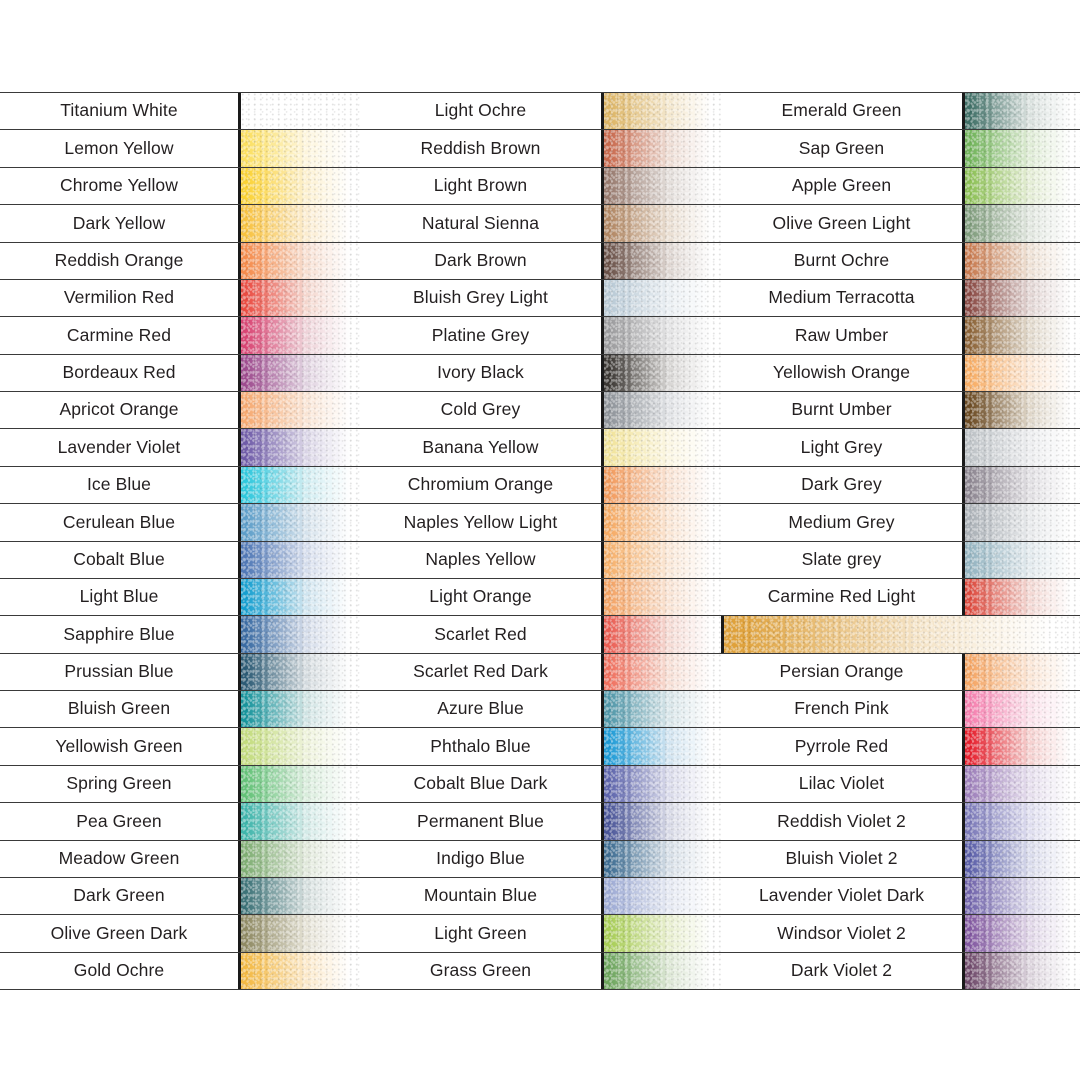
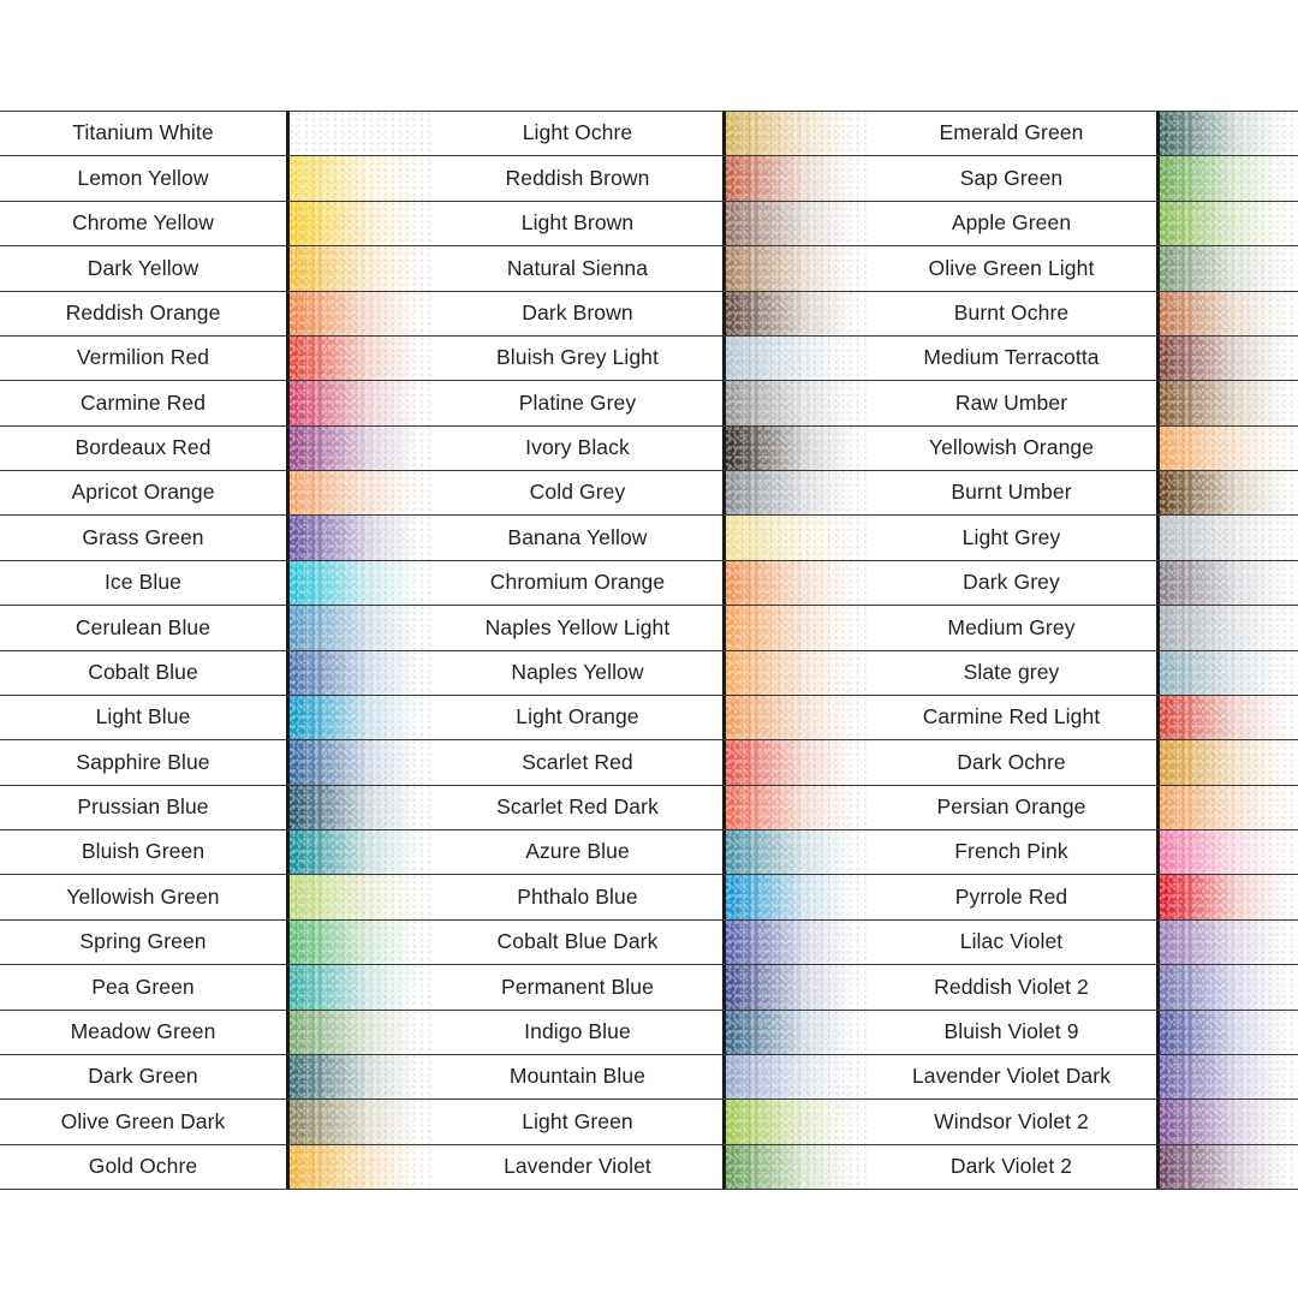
  Titanium White
  Lemon Yellow
  Chrome Yellow
  Dark Yellow
  Reddish Orange
  Vermilion Red
  Carmine Red
  Bordeaux Red
  Apricot Orange
- Lavender Violet
+ Grass Green
  Ice Blue
  Cerulean Blue
  Cobalt Blue
  Light Blue
  Sapphire Blue
  Prussian Blue
  Bluish Green
  Yellowish Green
  Spring Green
  Pea Green
  Meadow Green
  Dark Green
  Olive Green Dark
  Gold Ochre
  Light Ochre
  Reddish Brown
  Light Brown
  Natural Sienna
  Dark Brown
  Bluish Grey Light
  Platine Grey
  Ivory Black
  Cold Grey
  Banana Yellow
  Chromium Orange
  Naples Yellow Light
  Naples Yellow
  Light Orange
  Scarlet Red
  Scarlet Red Dark
  Azure Blue
  Phthalo Blue
  Cobalt Blue Dark
  Permanent Blue
  Indigo Blue
  Mountain Blue
  Light Green
- Grass Green
+ Lavender Violet
  Emerald Green
  Sap Green
  Apple Green
  Olive Green Light
  Burnt Ochre
  Medium Terracotta
  Raw Umber
  Yellowish Orange
  Burnt Umber
  Light Grey
  Dark Grey
  Medium Grey
  Slate grey
  Carmine Red Light
+ Dark Ochre
  Persian Orange
  French Pink
  Pyrrole Red
  Lilac Violet
  Reddish Violet 2
- Bluish Violet 2
+ Bluish Violet 9
  Lavender Violet Dark
  Windsor Violet 2
  Dark Violet 2
